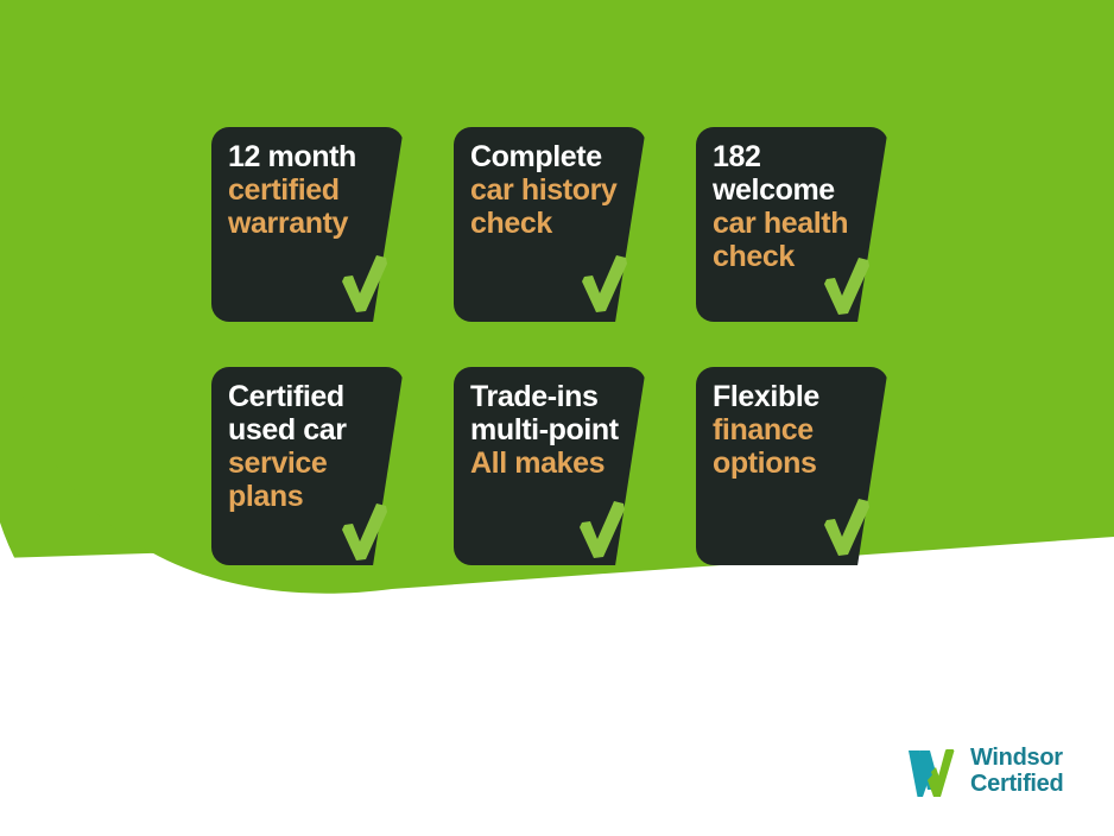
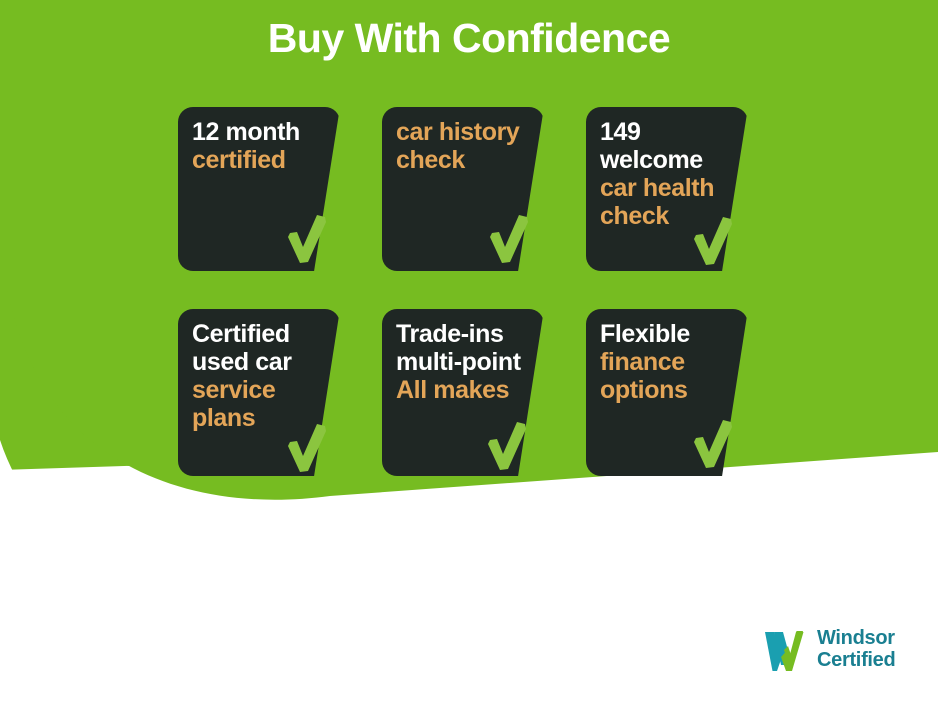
+ Buy With Confidence
  12 month
  certified
- warranty
- Complete
  car history
  check
- 182
+ 149
  welcome
  car health
  check
  Certified
  used car
  service
  plans
  Trade-ins
  multi-point
  All makes
  Flexible
  finance
  options
  Windsor
  Certified
